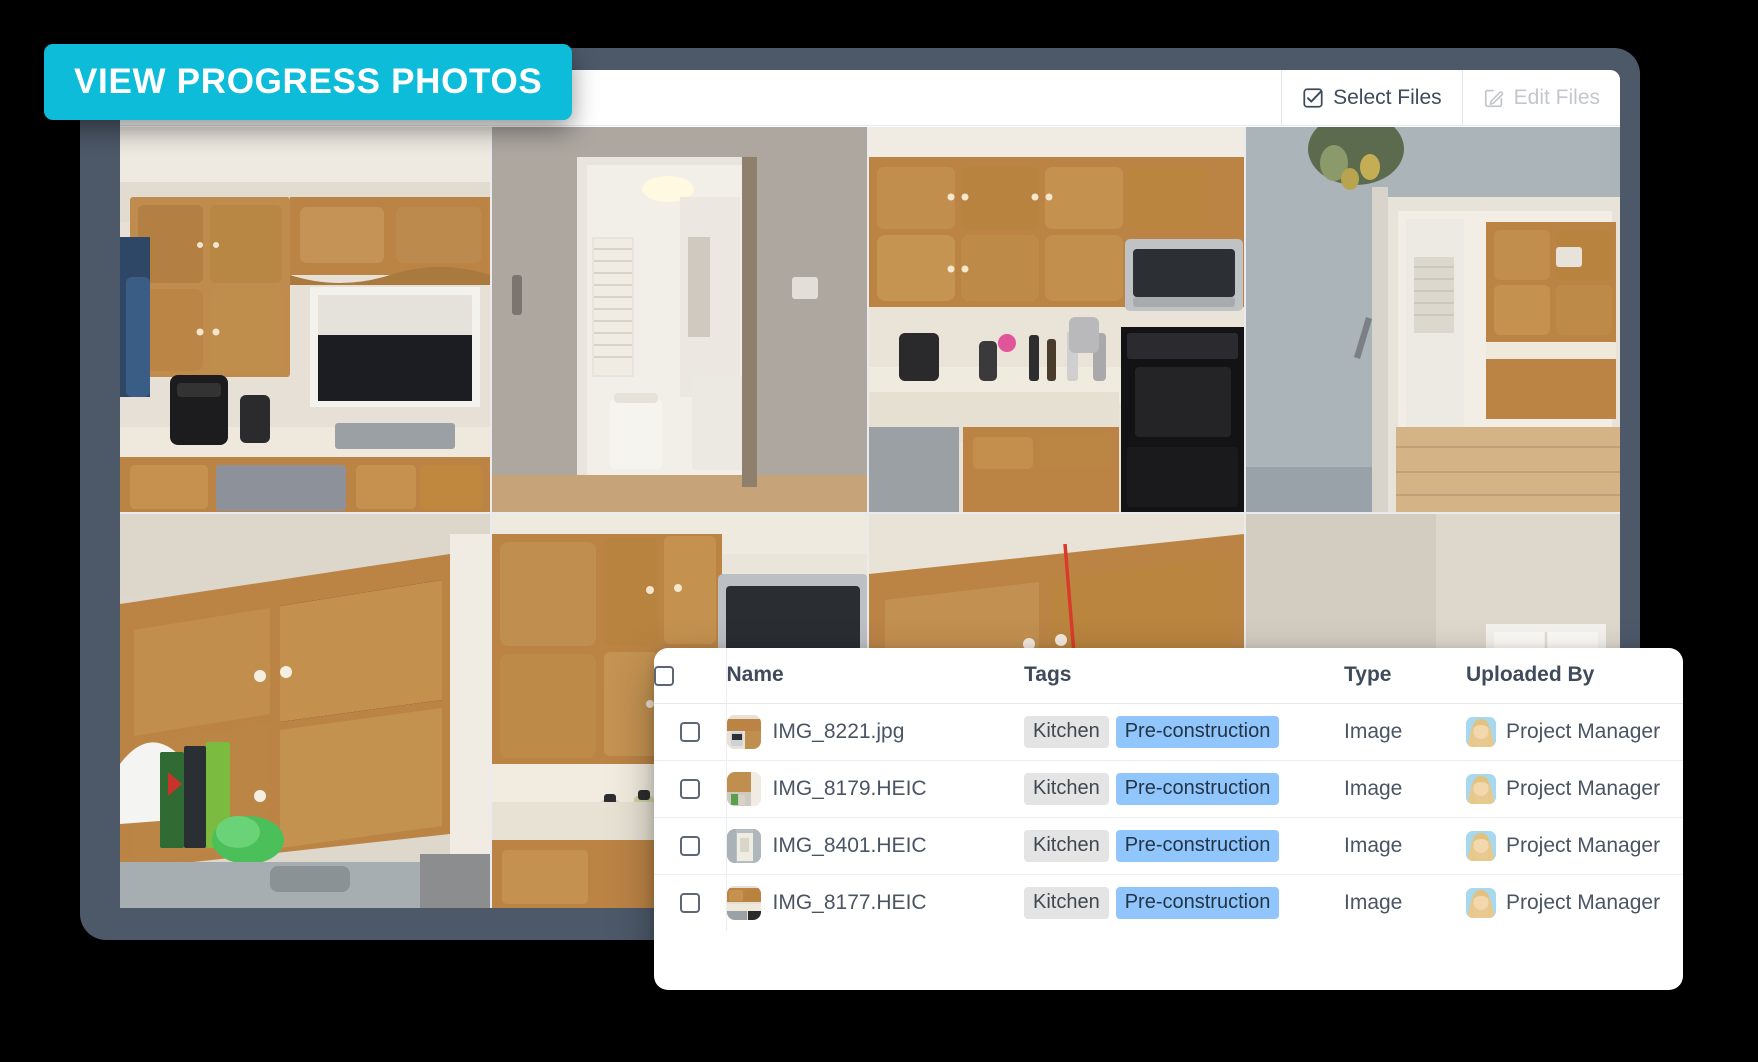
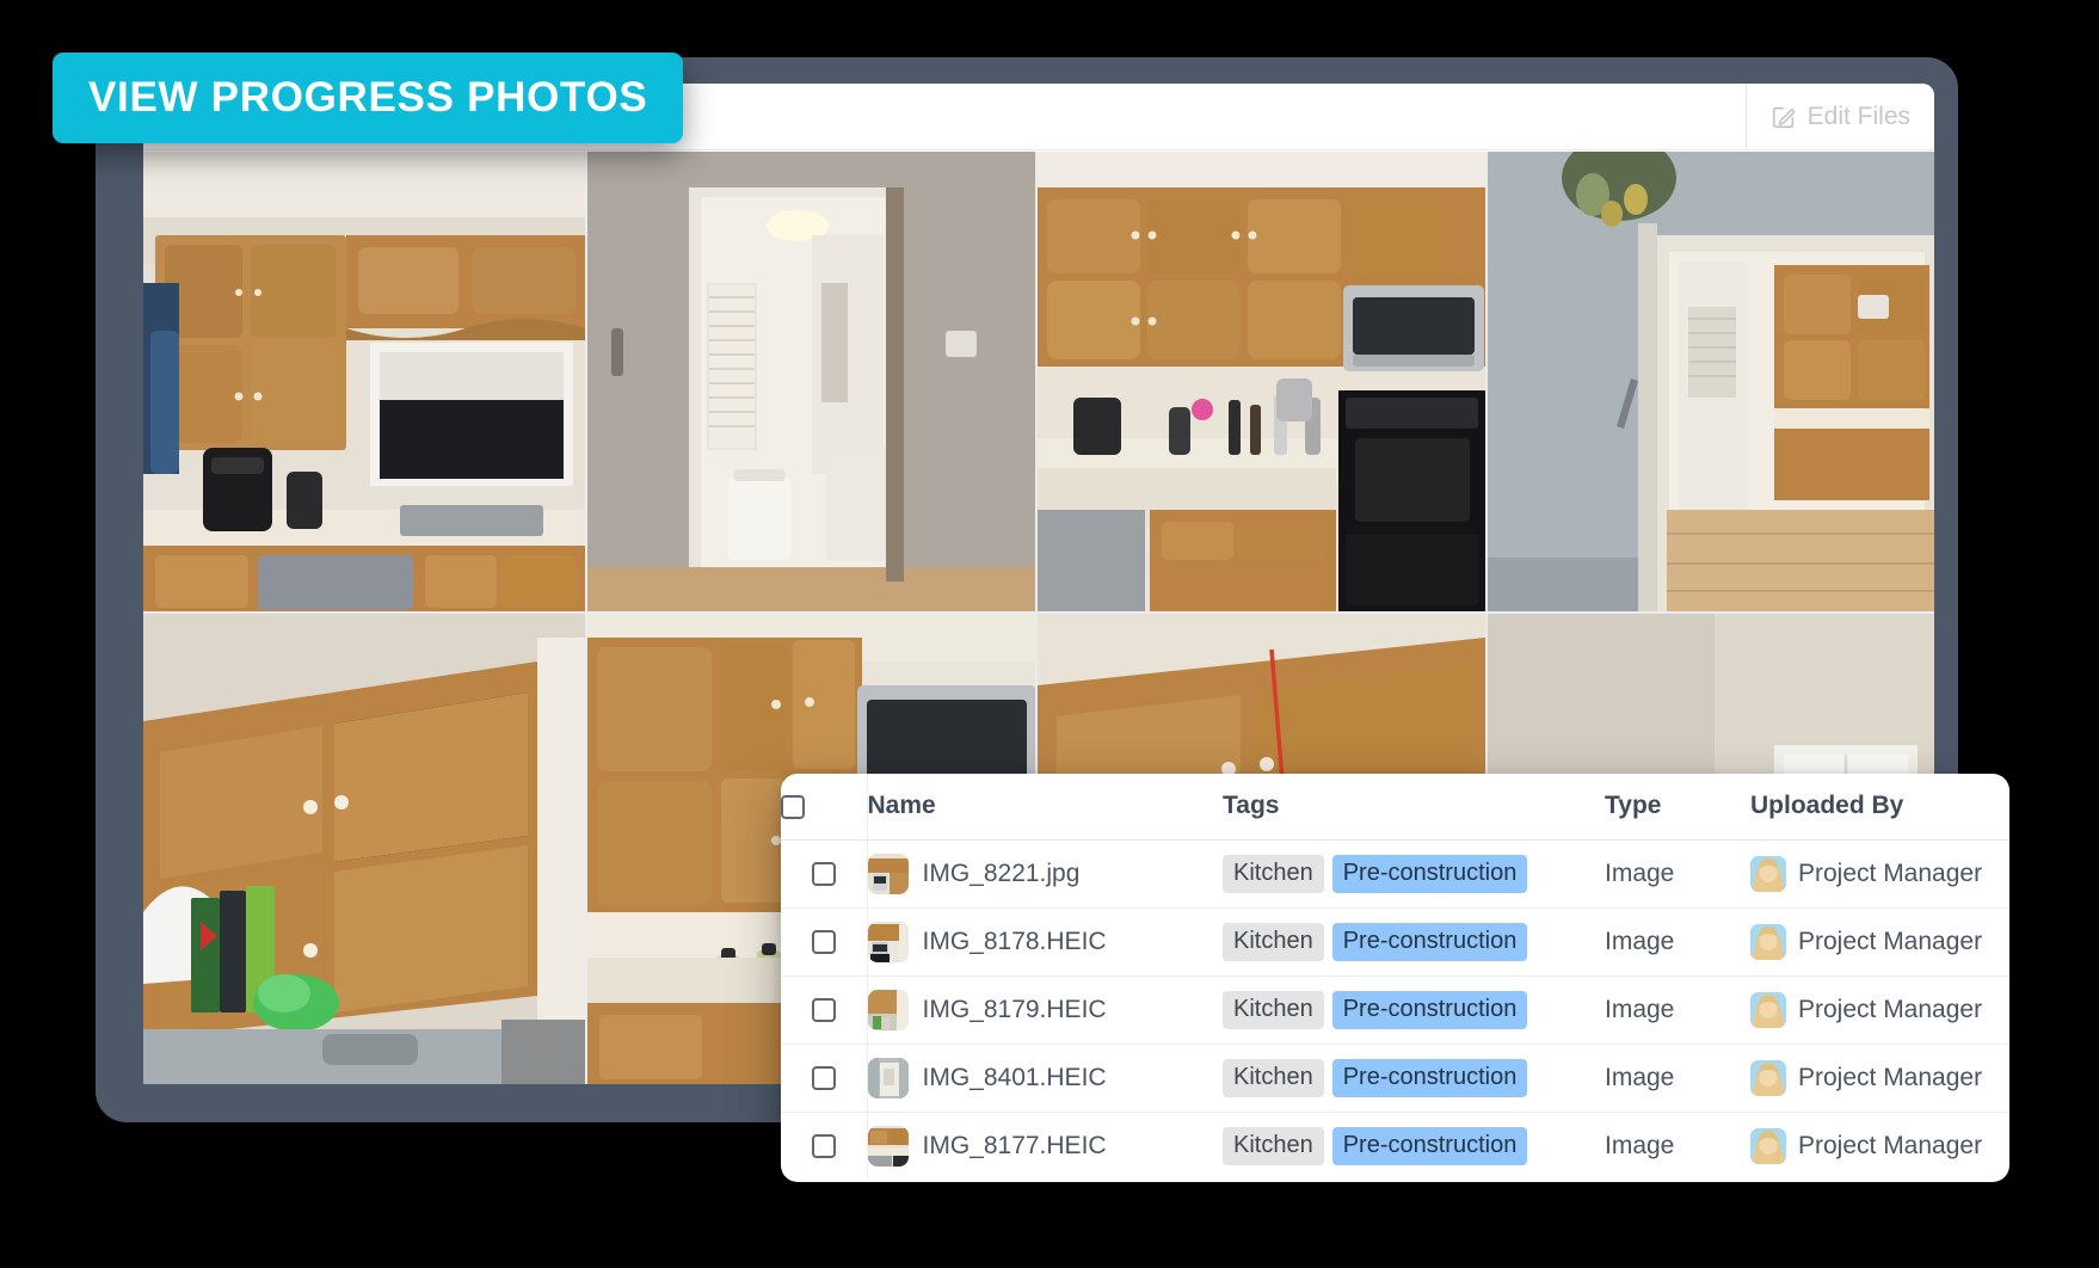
- Select Files
  Edit Files
  VIEW PROGRESS PHOTOS
  	Name	Tags	Type	Uploaded By
  	IMG_8221.jpg	Kitchen Pre-construction	Image	Project Manager
+ 	IMG_8178.HEIC	Kitchen Pre-construction	Image	Project Manager
  	IMG_8179.HEIC	Kitchen Pre-construction	Image	Project Manager
  	IMG_8401.HEIC	Kitchen Pre-construction	Image	Project Manager
  	IMG_8177.HEIC	Kitchen Pre-construction	Image	Project Manager
